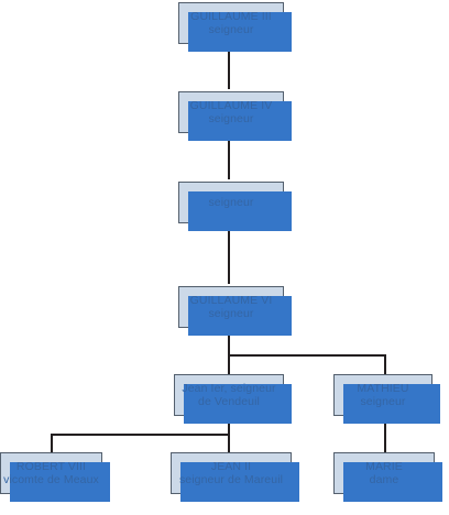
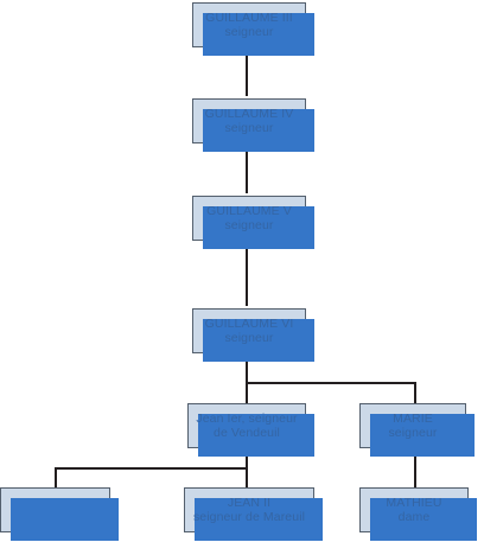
  GUILLAUME III
  seigneur
  GUILLAUME IV
  seigneur
+ GUILLAUME V
  seigneur
  GUILLAUME VI
  seigneur
  Jean Ier, seigneur
  de Vendeuil
- MATHIEU
+ MARIE
  seigneur
- ROBERT VIII
- vicomte de Meaux
  JEAN II
  seigneur de Mareuil
- MARIE
+ MATHIEU
  dame
